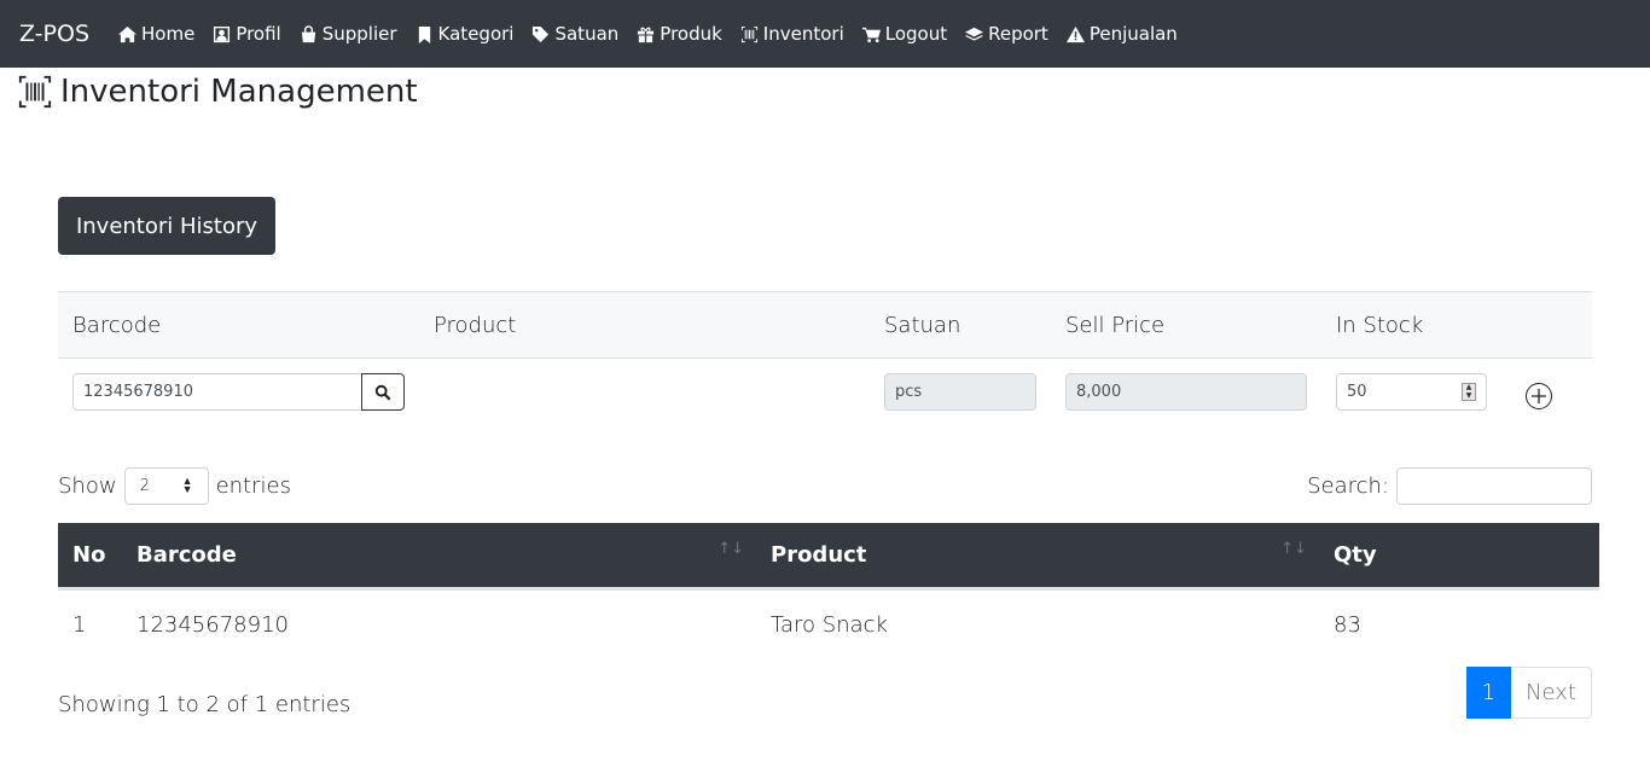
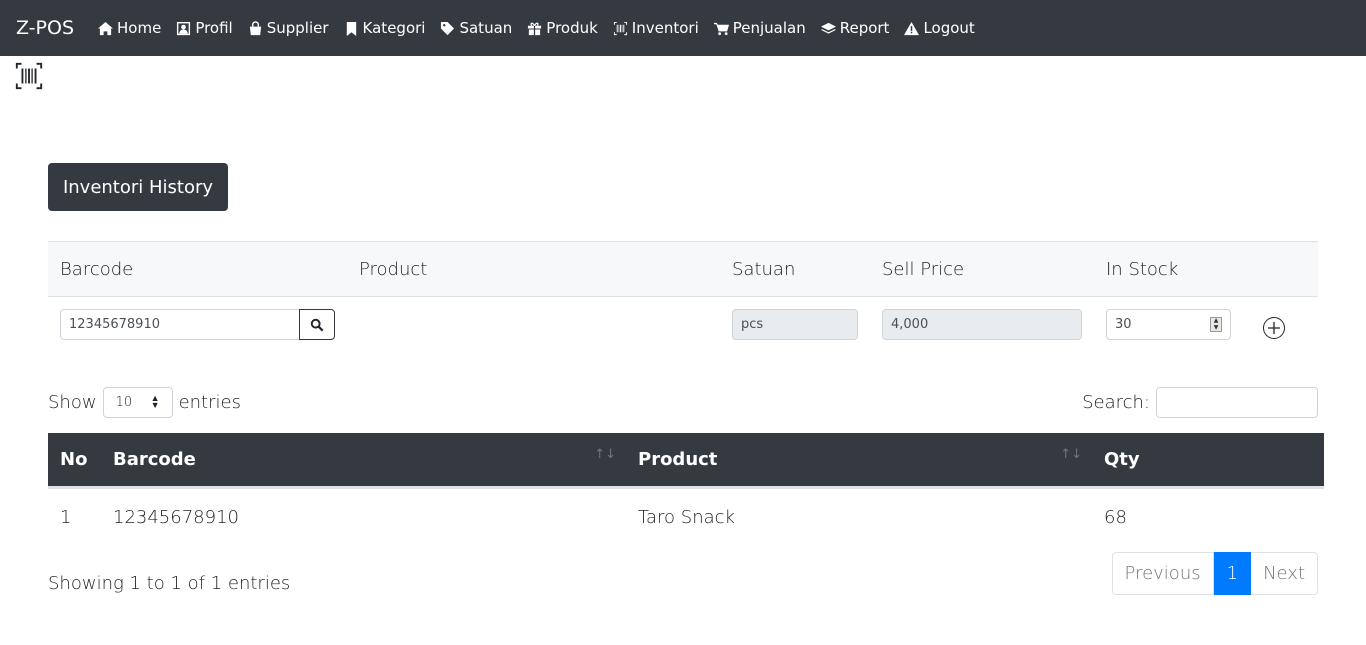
  Z-POS
  Home
  Profil
  Supplier
  Kategori
  Satuan
  Produk
  Inventori
- Logout
+ Penjualan
  Report
- Penjualan
+ Logout
- Inventori Management
  Inventori History
  Barcode
  Product
  Satuan
  Sell Price
  In Stock
  12345678910
  pcs
- 8,000
+ 4,000
- 50
+ 30
  Show
- 2
+ 10
  ▲
  ▼
  entries
  Search:
  No	Barcode ↑↓	Product ↑↓	Qty
- 1	12345678910	Taro Snack	83
+ 1	12345678910	Taro Snack	68
- Showing 1 to 2 of 1 entries
+ Showing 1 to 1 of 1 entries
+ Previous
  1
  Next
